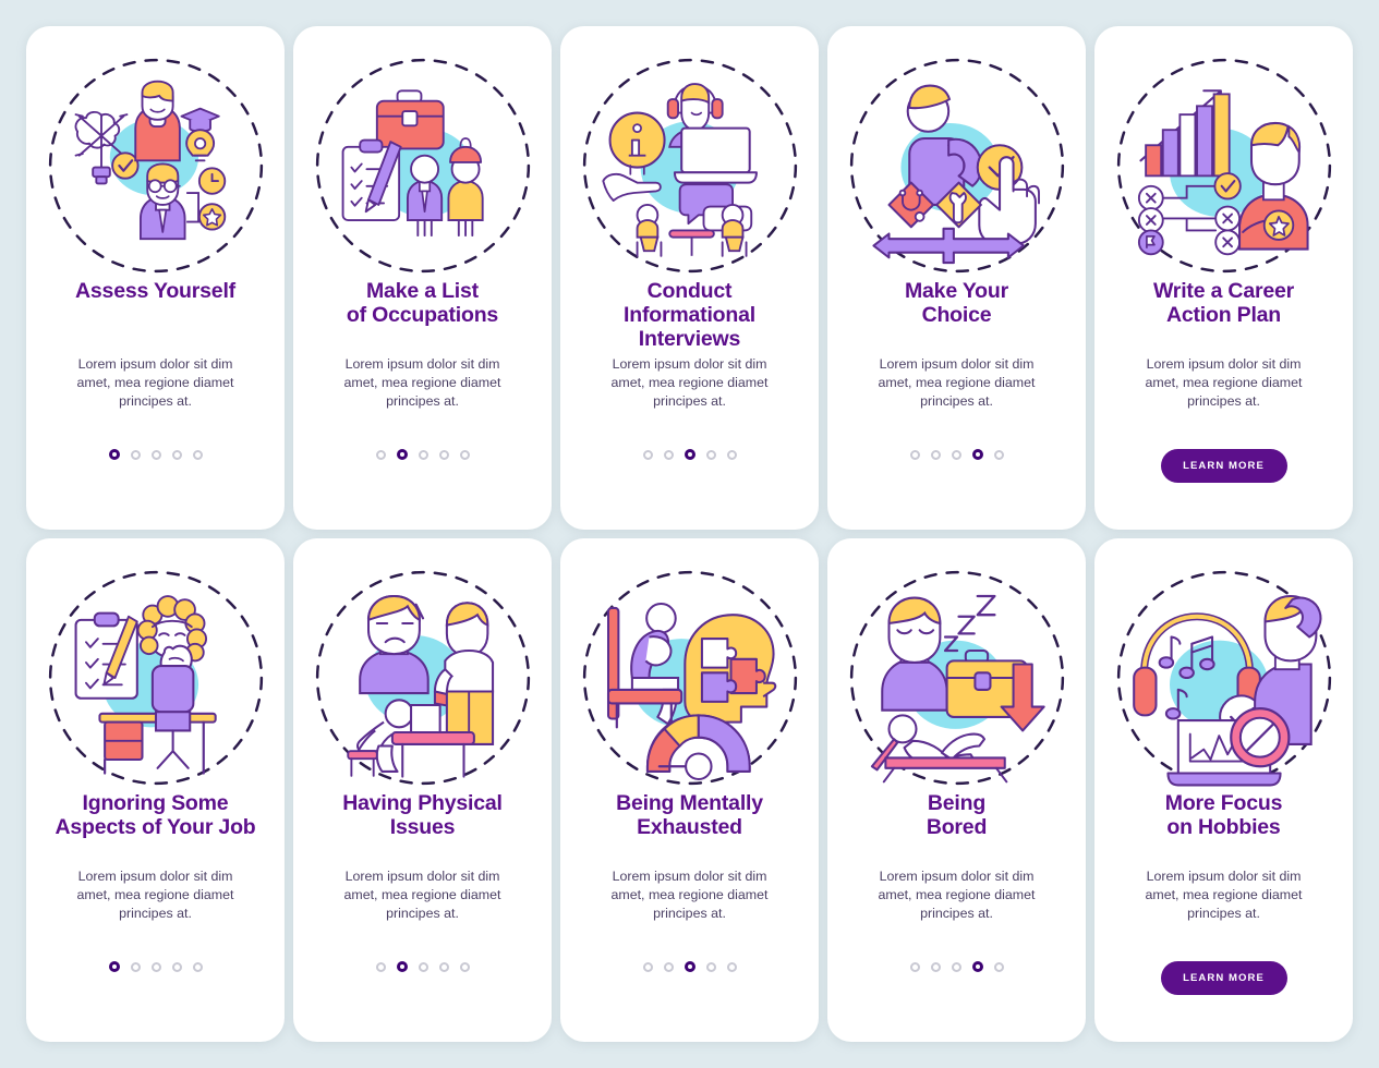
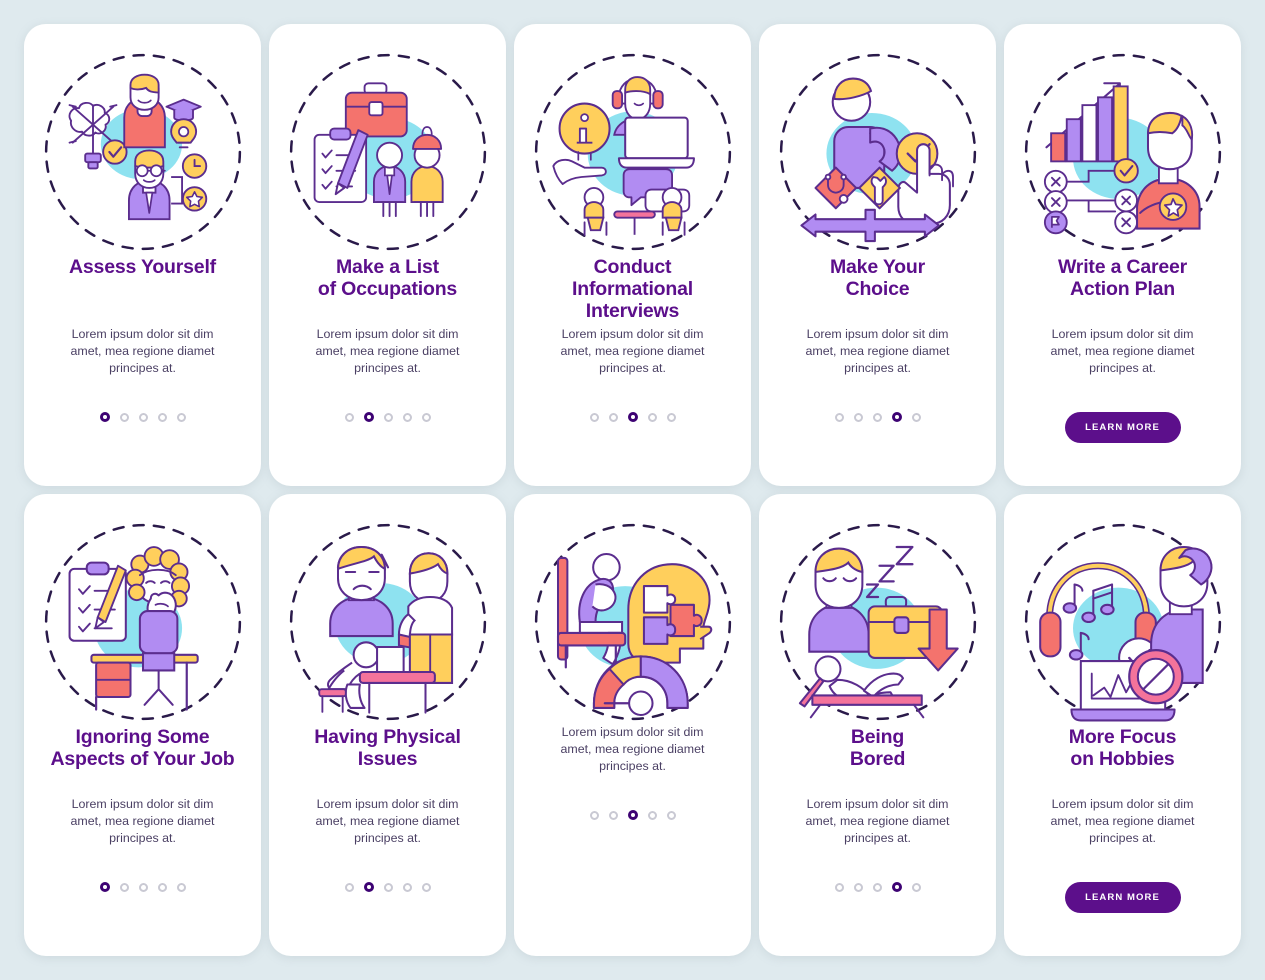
  Assess Yourself
  Lorem ipsum dolor sit dim
  amet, mea regione diamet
  principes at.
  Make a List
  of Occupations
  Lorem ipsum dolor sit dim
  amet, mea regione diamet
  principes at.
  Conduct
  Informational
  Interviews
  Lorem ipsum dolor sit dim
  amet, mea regione diamet
  principes at.
  Make Your
  Choice
  Lorem ipsum dolor sit dim
  amet, mea regione diamet
  principes at.
  Write a Career
  Action Plan
  Lorem ipsum dolor sit dim
  amet, mea regione diamet
  principes at.
  LEARN MORE
  Ignoring Some
  Aspects of Your Job
  Lorem ipsum dolor sit dim
  amet, mea regione diamet
  principes at.
  Having Physical
  Issues
  Lorem ipsum dolor sit dim
  amet, mea regione diamet
  principes at.
- Being Mentally
- Exhausted
  Lorem ipsum dolor sit dim
  amet, mea regione diamet
  principes at.
  Being
  Bored
  Lorem ipsum dolor sit dim
  amet, mea regione diamet
  principes at.
  More Focus
  on Hobbies
  Lorem ipsum dolor sit dim
  amet, mea regione diamet
  principes at.
  LEARN MORE
